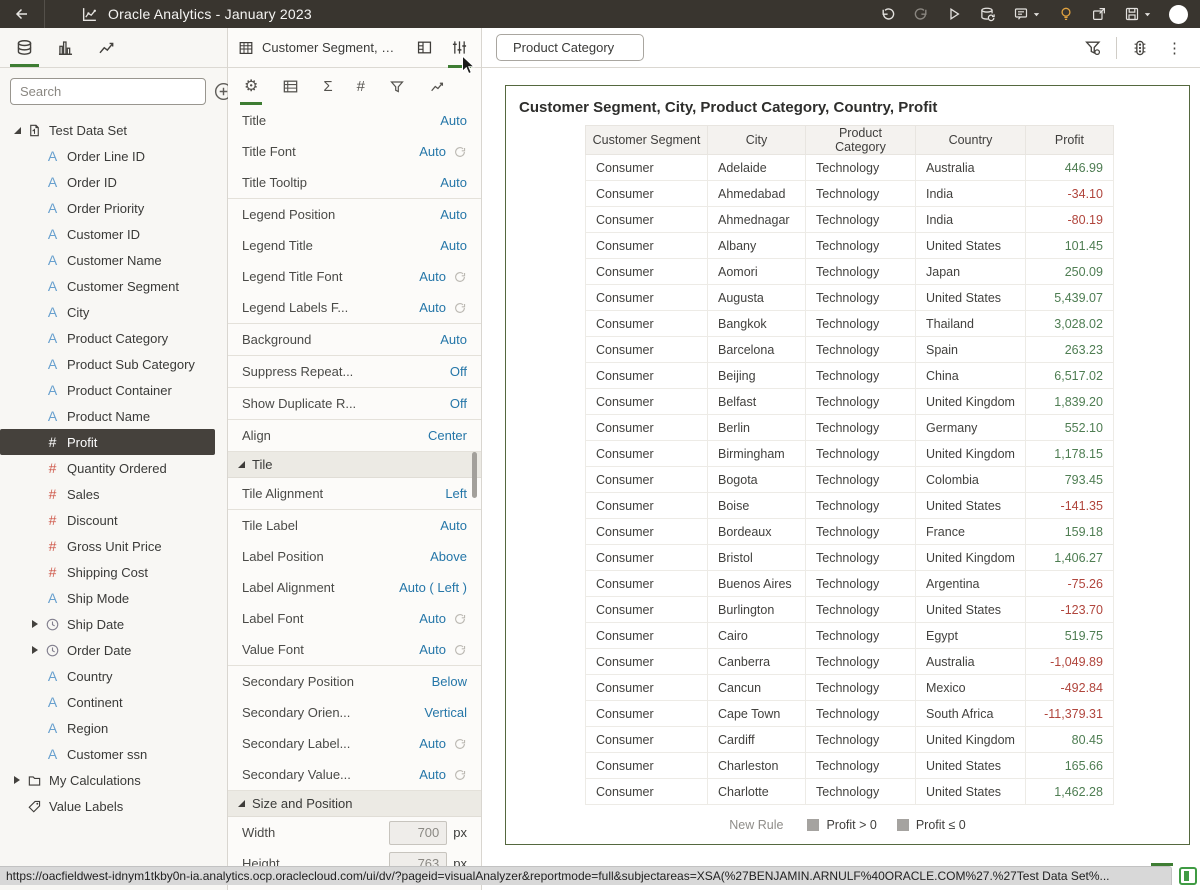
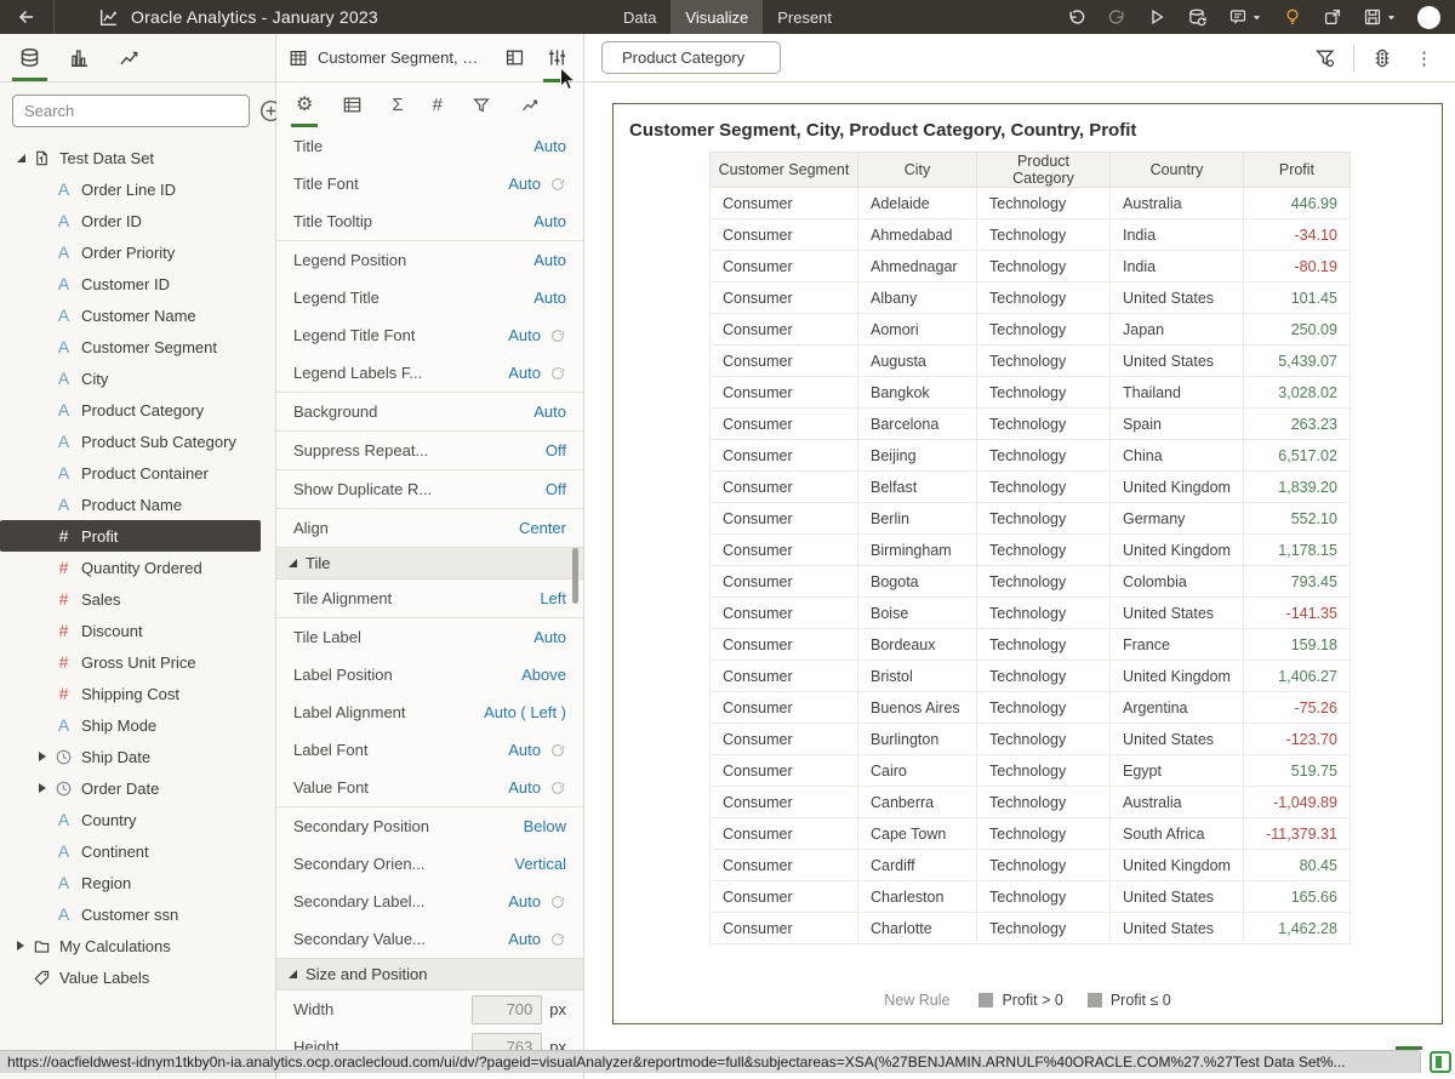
  Oracle Analytics - January 2023
+ Data
+ Visualize
+ Present
  Search
  Test Data Set
  A
  Order Line ID
  A
  Order ID
  A
  Order Priority
  A
  Customer ID
  A
  Customer Name
  A
  Customer Segment
  A
  City
  A
  Product Category
  A
  Product Sub Category
  A
  Product Container
  A
  Product Name
  #
  Profit
  #
  Quantity Ordered
  #
  Sales
  #
  Discount
  #
  Gross Unit Price
  #
  Shipping Cost
  A
  Ship Mode
  Ship Date
  Order Date
  A
  Country
  A
  Continent
  A
  Region
  A
  Customer ssn
  My Calculations
  Value Labels
  Customer Segment, City
  ⚙
  Σ
  #
  Title
  Auto
  Title Font
  Auto
  Title Tooltip
  Auto
  Legend Position
  Auto
  Legend Title
  Auto
  Legend Title Font
  Auto
  Legend Labels F...
  Auto
  Background
  Auto
  Suppress Repeat...
  Off
  Show Duplicate R...
  Off
  Align
  Center
  Tile
  Tile Alignment
  Left
  Tile Label
  Auto
  Label Position
  Above
  Label Alignment
  Auto ( Left )
  Label Font
  Auto
  Value Font
  Auto
  Secondary Position
  Below
  Secondary Orien...
  Vertical
  Secondary Label...
  Auto
  Secondary Value...
  Auto
  Size and Position
  Width
  700
  px
  Height
  763
  px
  Product Category
  ⋮
  Customer Segment, City, Product Category, Country, Profit
  Customer Segment	City	Product Category	Country	Profit
  Consumer	Adelaide	Technology	Australia	446.99
  Consumer	Ahmedabad	Technology	India	-34.10
  Consumer	Ahmednagar	Technology	India	-80.19
  Consumer	Albany	Technology	United States	101.45
  Consumer	Aomori	Technology	Japan	250.09
  Consumer	Augusta	Technology	United States	5,439.07
  Consumer	Bangkok	Technology	Thailand	3,028.02
  Consumer	Barcelona	Technology	Spain	263.23
  Consumer	Beijing	Technology	China	6,517.02
  Consumer	Belfast	Technology	United Kingdom	1,839.20
  Consumer	Berlin	Technology	Germany	552.10
  Consumer	Birmingham	Technology	United Kingdom	1,178.15
  Consumer	Bogota	Technology	Colombia	793.45
  Consumer	Boise	Technology	United States	-141.35
  Consumer	Bordeaux	Technology	France	159.18
  Consumer	Bristol	Technology	United Kingdom	1,406.27
  Consumer	Buenos Aires	Technology	Argentina	-75.26
  Consumer	Burlington	Technology	United States	-123.70
  Consumer	Cairo	Technology	Egypt	519.75
  Consumer	Canberra	Technology	Australia	-1,049.89
- Consumer	Cancun	Technology	Mexico	-492.84
  Consumer	Cape Town	Technology	South Africa	-11,379.31
  Consumer	Cardiff	Technology	United Kingdom	80.45
  Consumer	Charleston	Technology	United States	165.66
  Consumer	Charlotte	Technology	United States	1,462.28
  New Rule
  Profit > 0
  Profit ≤ 0
  https://oacfieldwest-idnym1tkby0n-ia.analytics.ocp.oraclecloud.com/ui/dv/?pageid=visualAnalyzer&reportmode=full&subjectareas=XSA(%27BENJAMIN.ARNULF%40ORACLE.COM%27.%27Test Data Set%...
